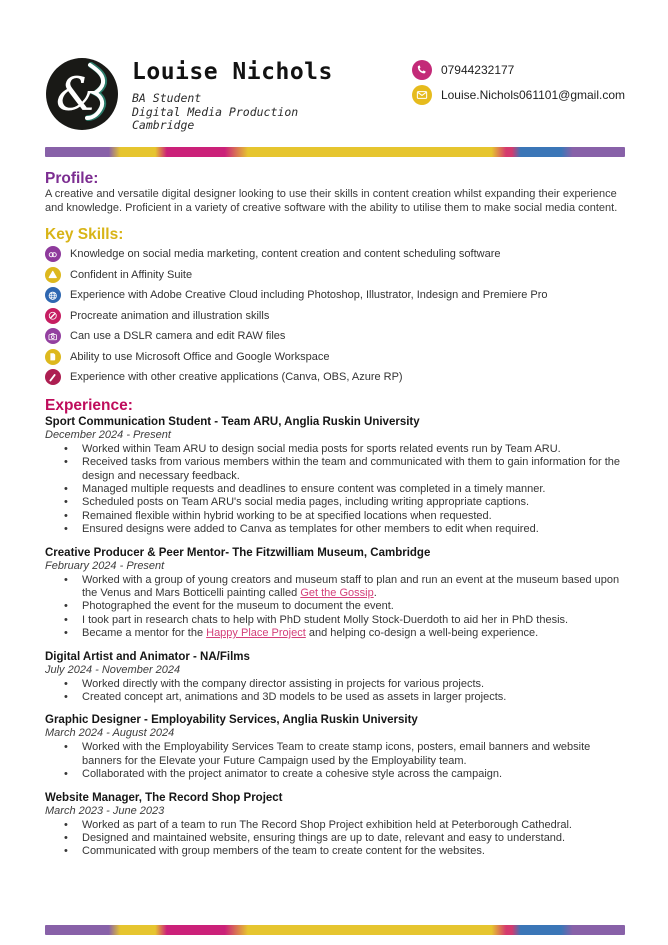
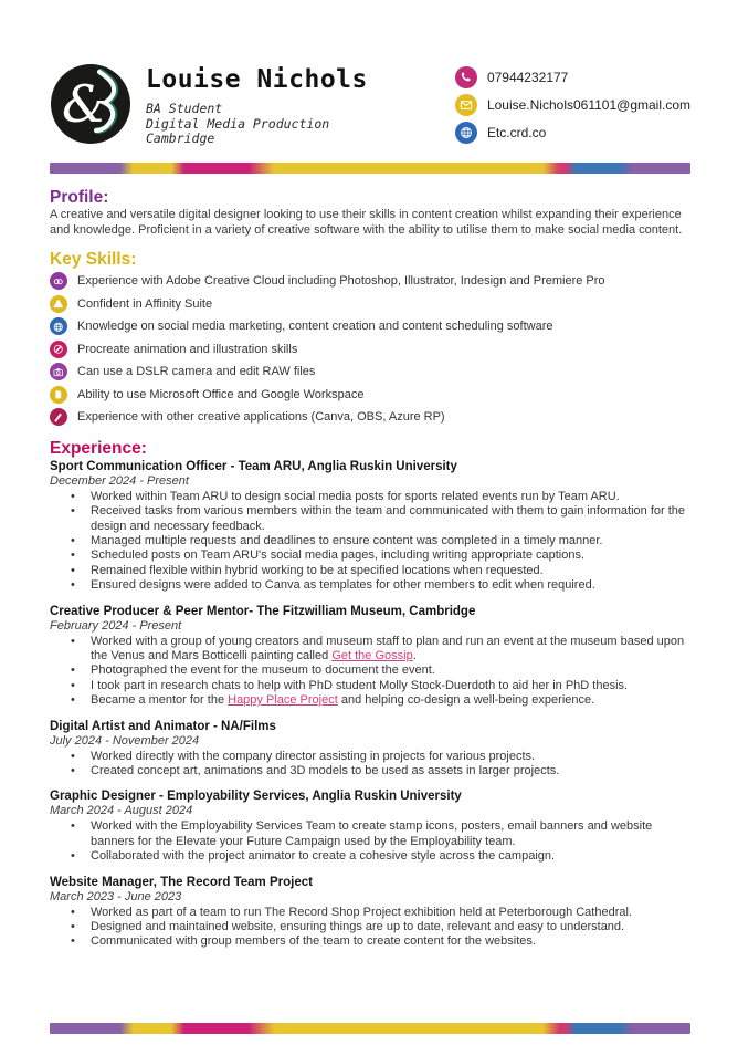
  &
  Louise Nichols
  BA Student
  Digital Media Production
  Cambridge
  07944232177
  Louise.Nichols061101@gmail.com
+ Etc.crd.co
  Profile:
  A creative and versatile digital designer looking to use their skills in content creation whilst expanding their experience and knowledge. Proficient in a variety of creative software with the ability to utilise them to make social media content.
  Key Skills:
- Knowledge on social media marketing, content creation and content scheduling software
+ Experience with Adobe Creative Cloud including Photoshop, Illustrator, Indesign and Premiere Pro
  Confident in Affinity Suite
- Experience with Adobe Creative Cloud including Photoshop, Illustrator, Indesign and Premiere Pro
+ Knowledge on social media marketing, content creation and content scheduling software
  Procreate animation and illustration skills
  Can use a DSLR camera and edit RAW files
  Ability to use Microsoft Office and Google Workspace
  Experience with other creative applications (Canva, OBS, Azure RP)
  Experience:
- Sport Communication Student - Team ARU, Anglia Ruskin University
+ Sport Communication Officer - Team ARU, Anglia Ruskin University
  December 2024 - Present
  •
  Worked within Team ARU to design social media posts for sports related events run by Team ARU.
  •
  Received tasks from various members within the team and communicated with them to gain information for the design and necessary feedback.
  •
  Managed multiple requests and deadlines to ensure content was completed in a timely manner.
  •
  Scheduled posts on Team ARU's social media pages, including writing appropriate captions.
  •
  Remained flexible within hybrid working to be at specified locations when requested.
  •
  Ensured designs were added to Canva as templates for other members to edit when required.
  Creative Producer & Peer Mentor- The Fitzwilliam Museum, Cambridge
  February 2024 - Present
  •
  Worked with a group of young creators and museum staff to plan and run an event at the museum based upon the Venus and Mars Botticelli painting called Get the Gossip.
  •
  Photographed the event for the museum to document the event.
  •
  I took part in research chats to help with PhD student Molly Stock-Duerdoth to aid her in PhD thesis.
  •
  Became a mentor for the Happy Place Project and helping co-design a well-being experience.
  Digital Artist and Animator - NA/Films
  July 2024 - November 2024
  •
  Worked directly with the company director assisting in projects for various projects.
  •
  Created concept art, animations and 3D models to be used as assets in larger projects.
  Graphic Designer - Employability Services, Anglia Ruskin University
  March 2024 - August 2024
  •
  Worked with the Employability Services Team to create stamp icons, posters, email banners and website banners for the Elevate your Future Campaign used by the Employability team.
  •
  Collaborated with the project animator to create a cohesive style across the campaign.
- Website Manager, The Record Shop Project
+ Website Manager, The Record Team Project
  March 2023 - June 2023
  •
  Worked as part of a team to run The Record Shop Project exhibition held at Peterborough Cathedral.
  •
  Designed and maintained website, ensuring things are up to date, relevant and easy to understand.
  •
  Communicated with group members of the team to create content for the websites.
